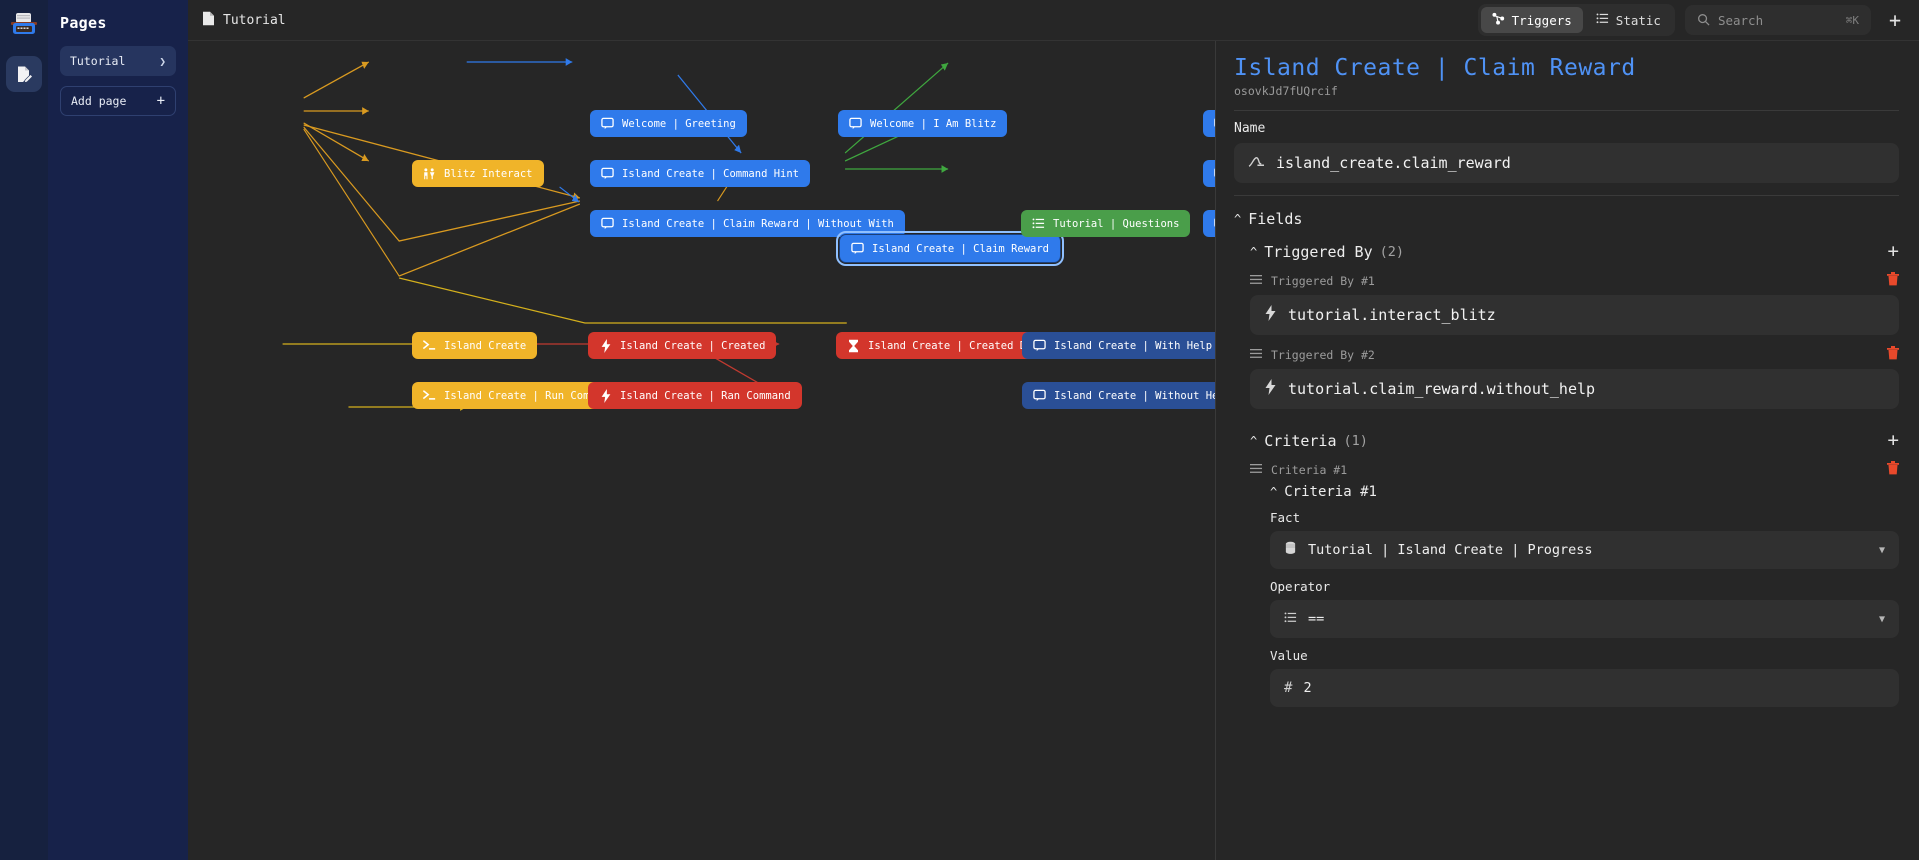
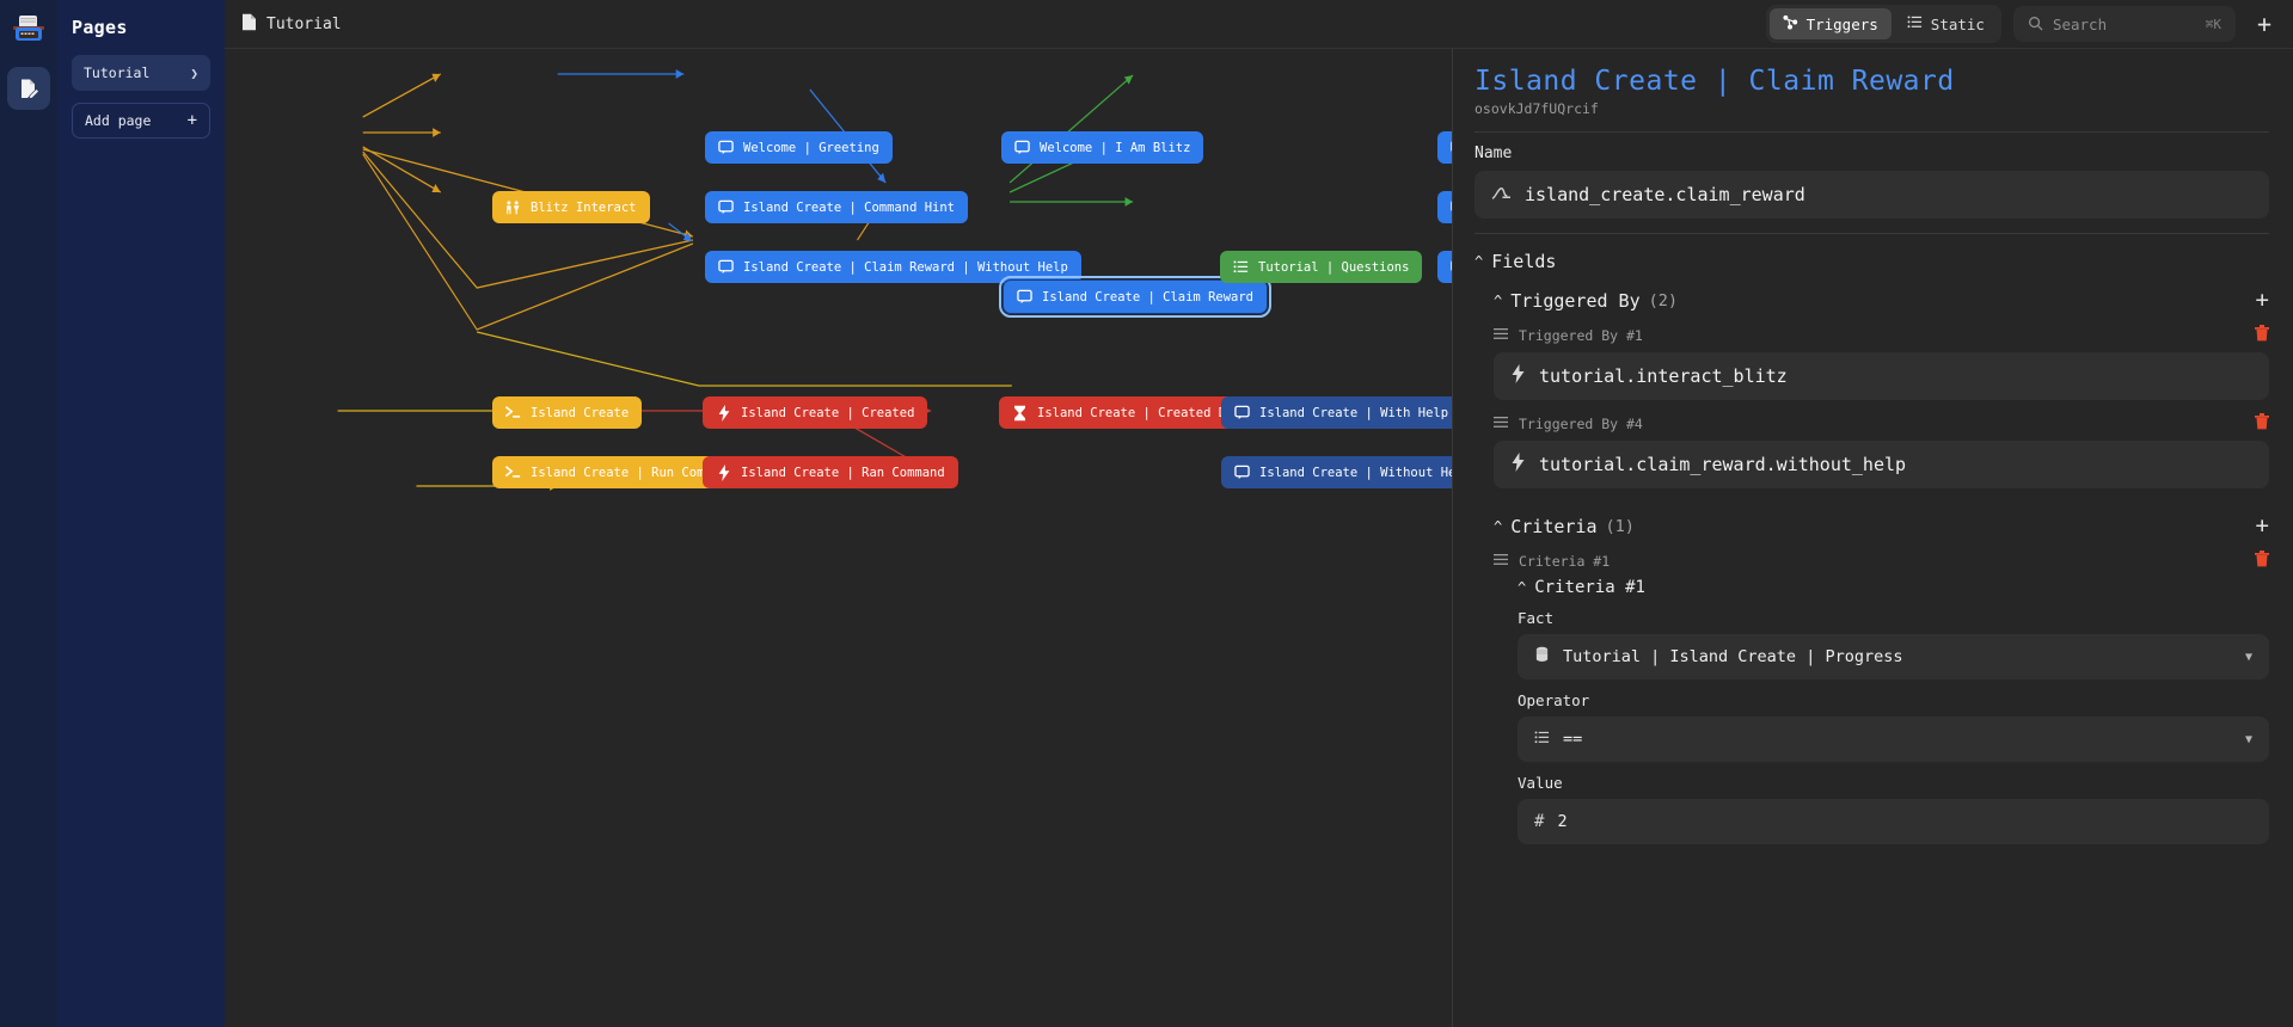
  Pages
  Tutorial
  ❯
  Add page
  +
  Tutorial
  Triggers
  Static
  Search
  ⌘K
  +
  Blitz Interact
  Welcome | Greeting
  Island Create | Command Hint
- Island Create | Claim Reward | Without With
+ Island Create | Claim Reward | Without Help
  Welcome | I Am Blitz
  Island Create | Claim Reward
  Tutorial | Questions
  Island Create
  Island Create | Created
  Island Create | Created
  Island Create | With Help
  Island Create | Run Com
  Island Create | Ran Command
  Island Create | Without H
  Island Create | Claim Reward
  osovkJd7fUQrcif
  Name
  island_create.claim_reward
  ^
  Fields
  ^
  Triggered By
  (2)
  +
  Triggered By #1
  tutorial.interact_blitz
- Triggered By #2
+ Triggered By #4
  tutorial.claim_reward.without_help
  ^
  Criteria
  (1)
  +
  Criteria #1
  ^
  Criteria #1
  Fact
  Tutorial | Island Create | Progress
  ▼
  Operator
  ==
  ▼
  Value
  #
  2
